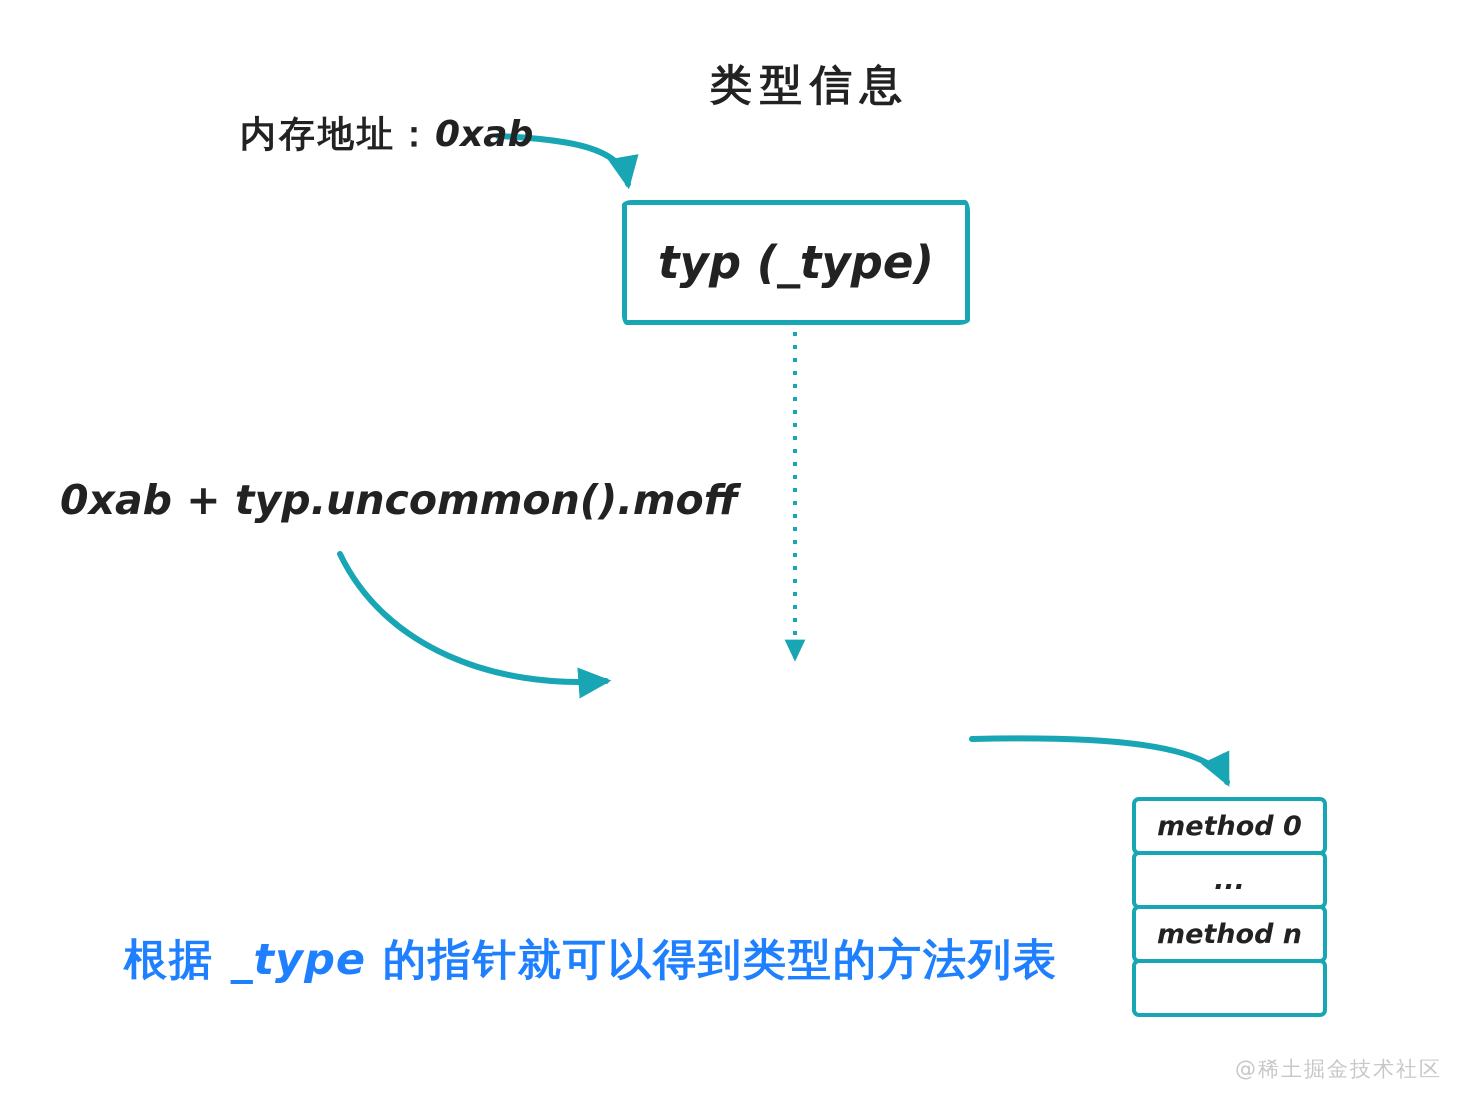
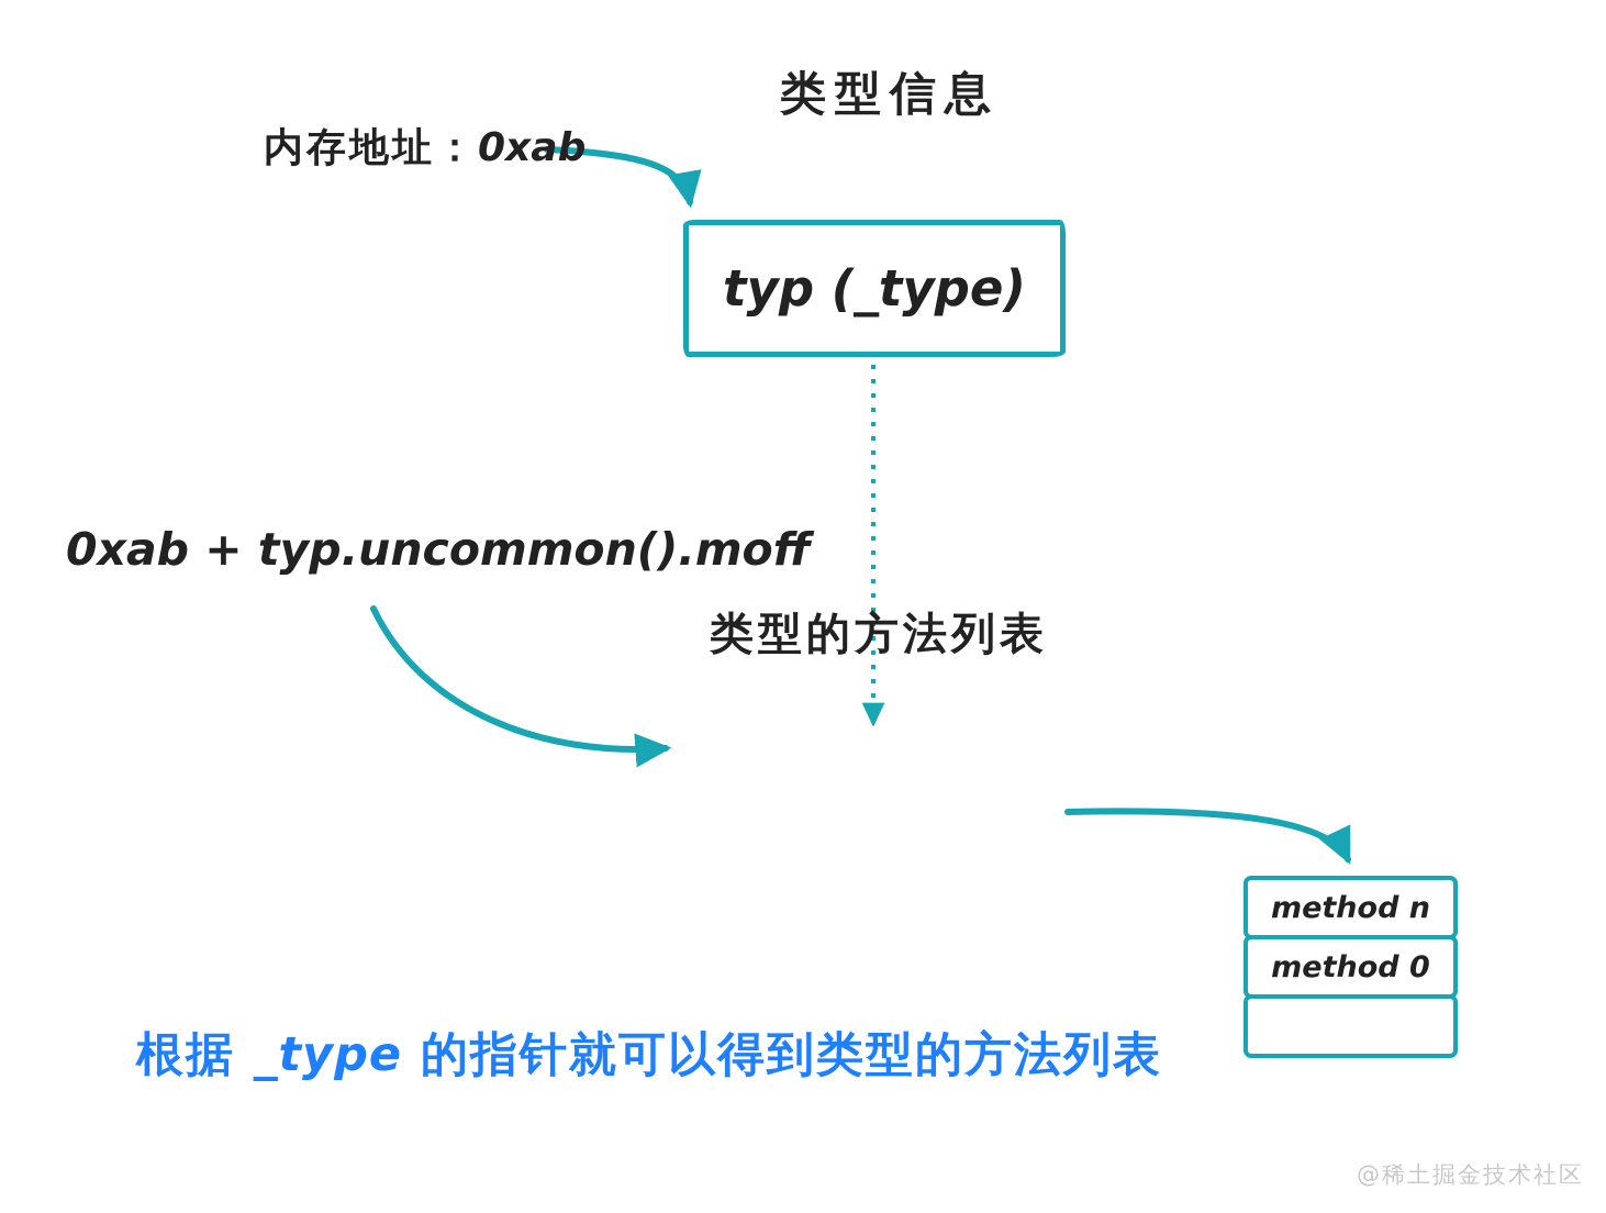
  类型信息
  内存地址：0xab
  typ (_type)
+ 类型的方法列表
  0xab + typ.uncommon().moff
- method 0
+ method n
- ...
- method n
+ method 0
  根据 _type 的指针就可以得到类型的方法列表
  @稀土掘金技术社区
